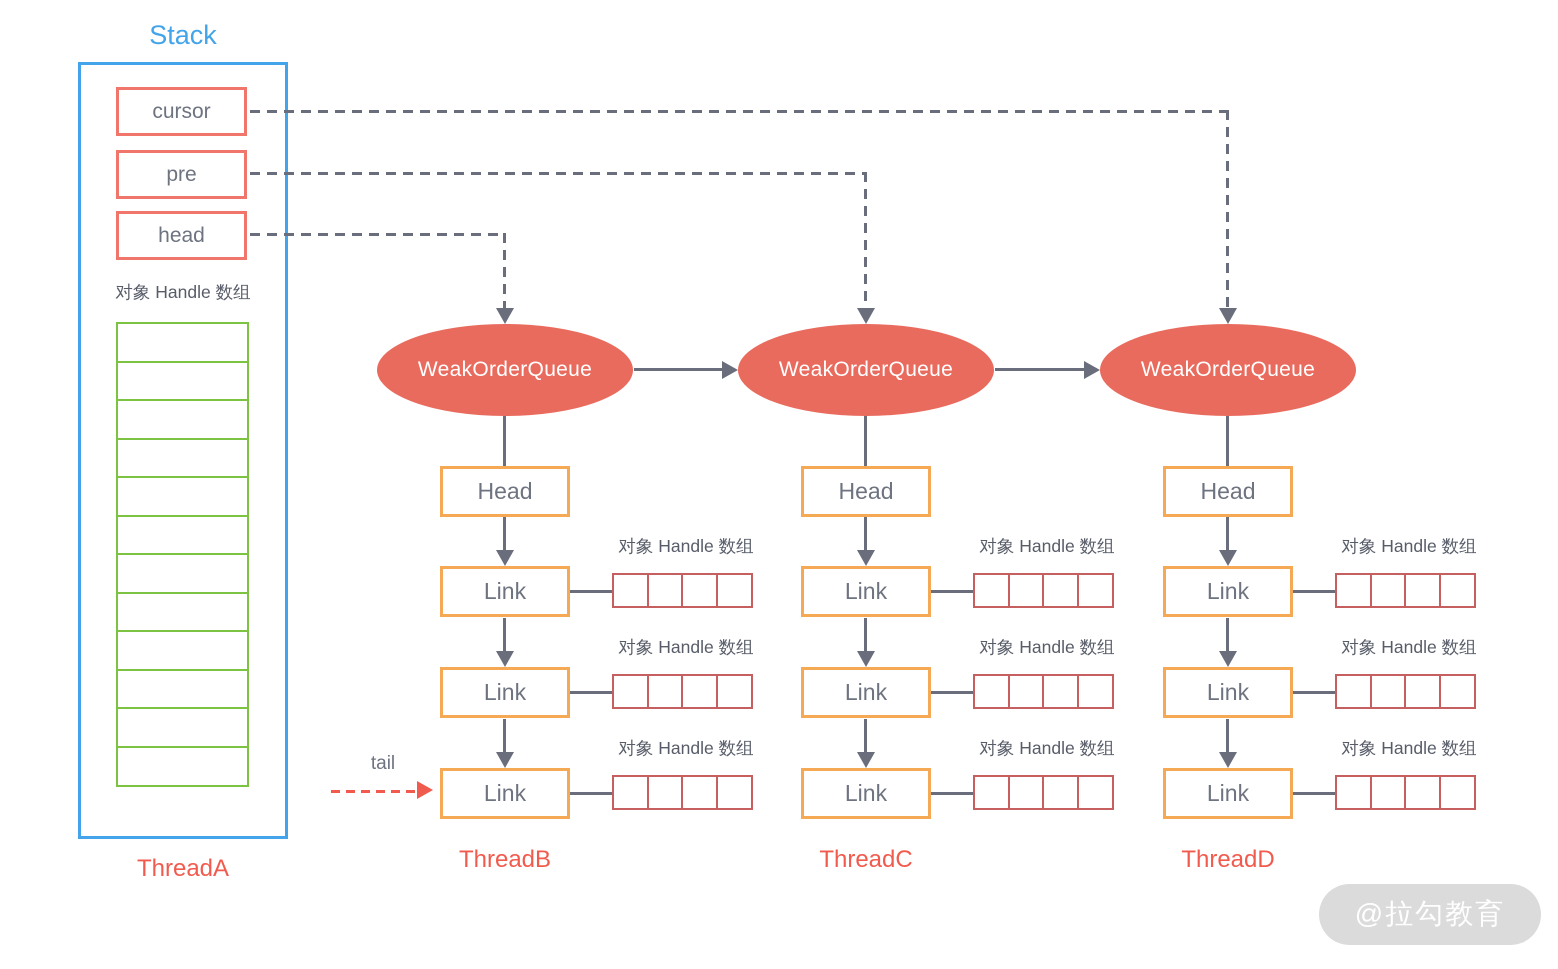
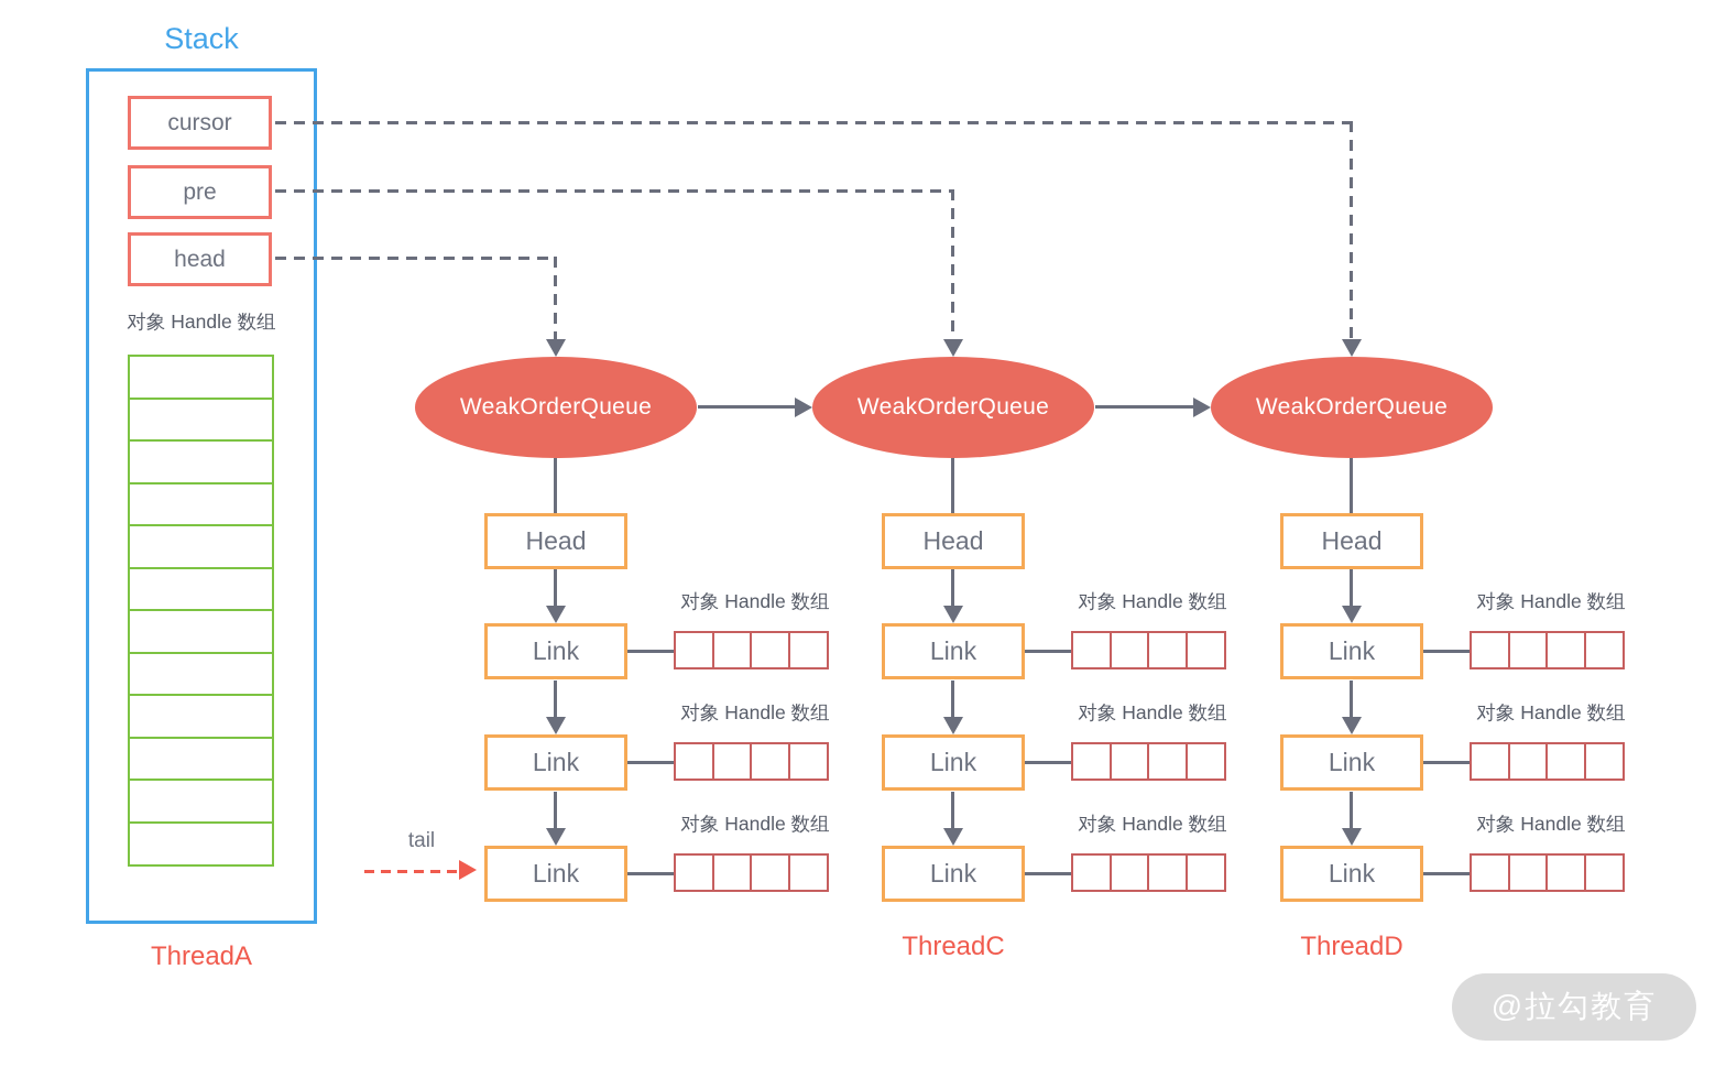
  Stack
  cursor
  pre
  head
  对象 Handle 数组
  ThreadA
  WeakOrderQueue
  Head
  Link
  Link
  Link
  对象 Handle 数组
  对象 Handle 数组
  对象 Handle 数组
- ThreadB
  WeakOrderQueue
  Head
  Link
  Link
  Link
  对象 Handle 数组
  对象 Handle 数组
  对象 Handle 数组
  ThreadC
  WeakOrderQueue
  Head
  Link
  Link
  Link
  对象 Handle 数组
  对象 Handle 数组
  对象 Handle 数组
  ThreadD
  tail
  @拉勾教育
